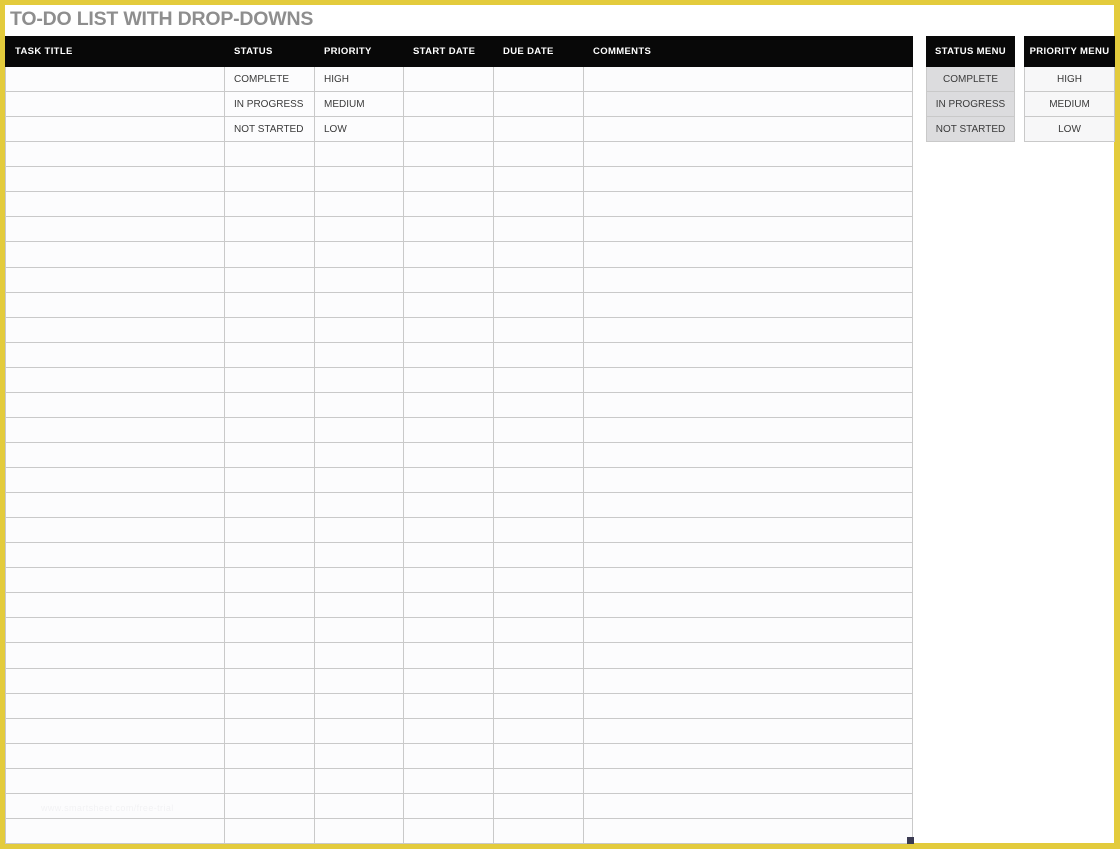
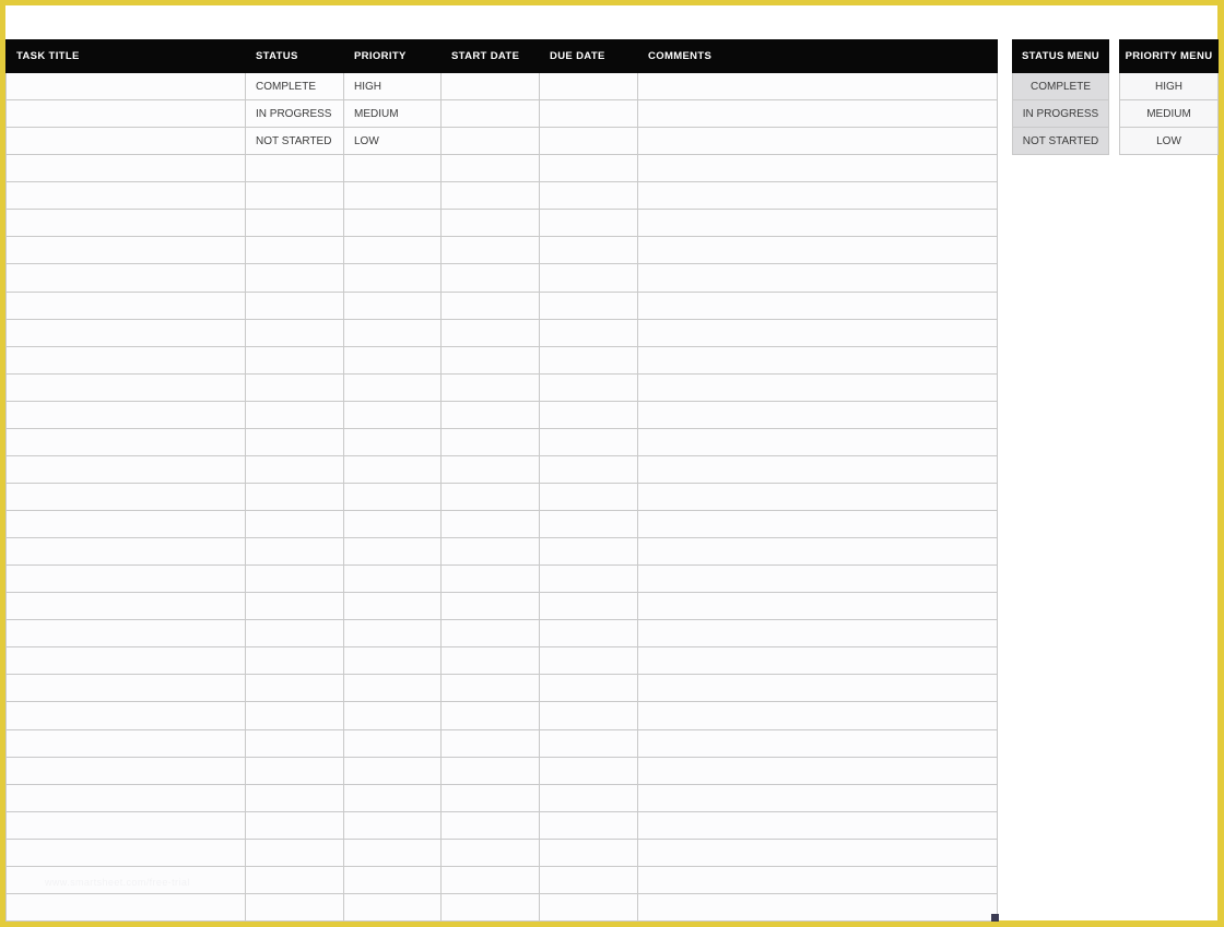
- TO-DO LIST WITH DROP-DOWNS
  TASK TITLE	STATUS	PRIORITY	START DATE	DUE DATE	COMMENTS
  	COMPLETE	HIGH
  	IN PROGRESS	MEDIUM
  	NOT STARTED	LOW
  STATUS MENU
  COMPLETE
  IN PROGRESS
  NOT STARTED
  PRIORITY MENU
  HIGH
  MEDIUM
  LOW
